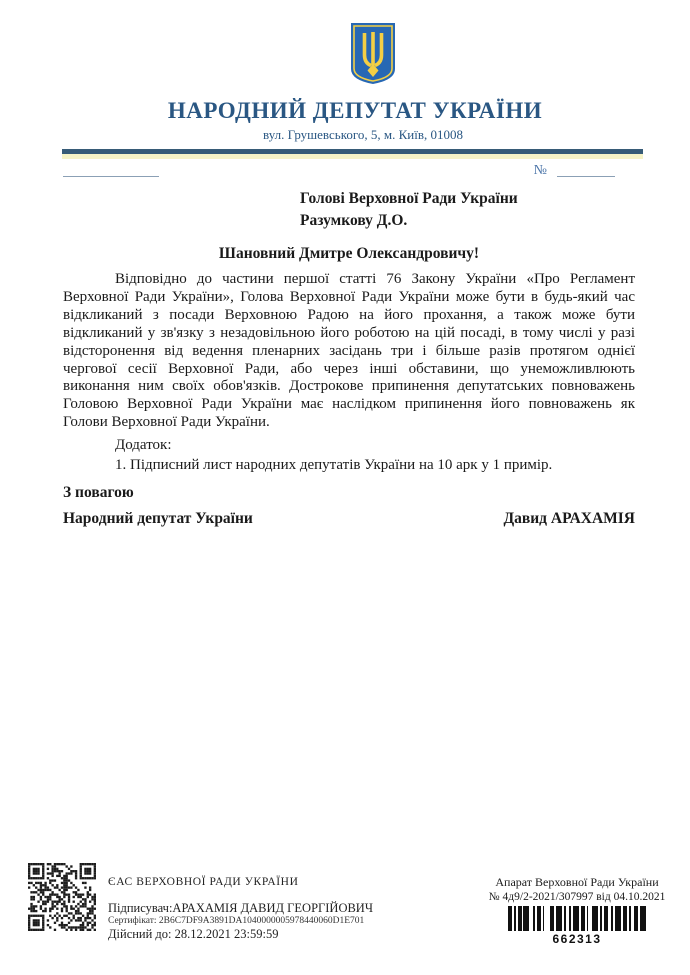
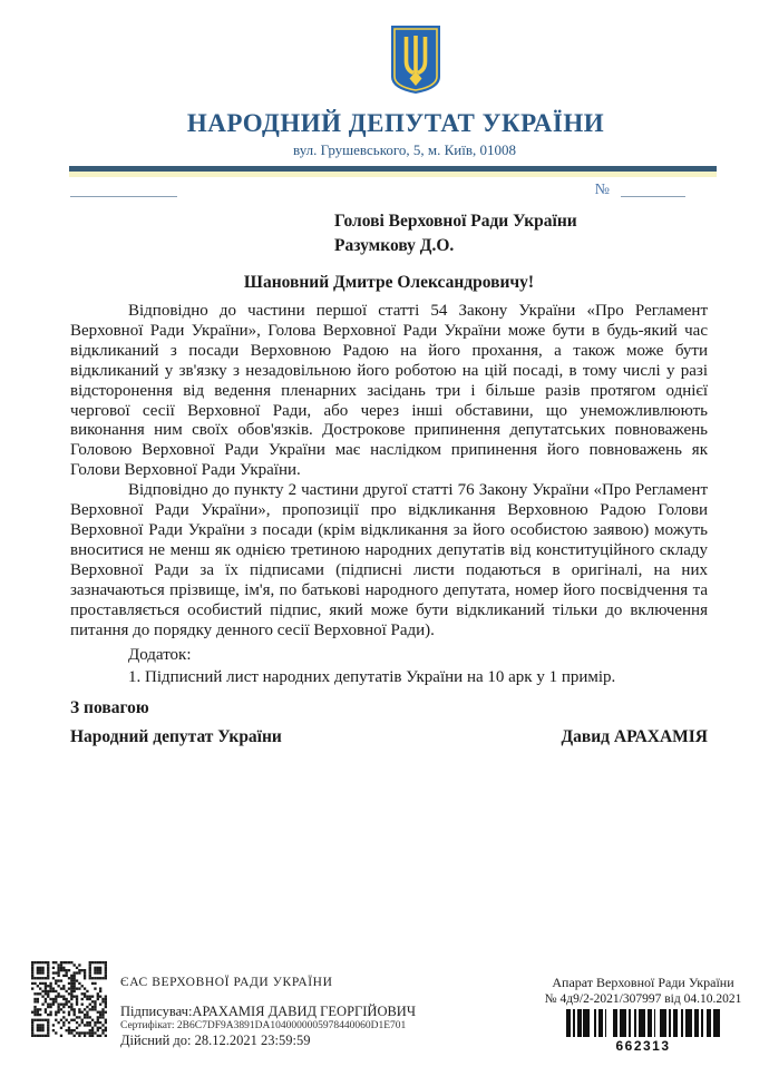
  НАРОДНИЙ ДЕПУТАТ УКРАЇНИ
  вул. Грушевського, 5, м. Київ, 01008
  №
  Голові Верховної Ради України
  Разумкову Д.О.
  Шановний Дмитре Олександровичу!
- Відповідно до частини першої статті 76 Закону України «Про Регламент Верховної Ради України», Голова Верховної Ради України може бути в будь-який час відкликаний з посади Верховною Радою на його прохання, а також може бути відкликаний у зв'язку з незадовільною його роботою на цій посаді, в тому числі у разі відсторонення від ведення пленарних засідань три і більше разів протягом однієї чергової сесії Верховної Ради, або через інші обставини, що унеможливлюють виконання ним своїх обов'язків. Дострокове припинення депутатських повноважень Головою Верховної Ради України має наслідком припинення його повноважень як Голови Верховної Ради України.
+ Відповідно до частини першої статті 54 Закону України «Про Регламент Верховної Ради України», Голова Верховної Ради України може бути в будь-який час відкликаний з посади Верховною Радою на його прохання, а також може бути відкликаний у зв'язку з незадовільною його роботою на цій посаді, в тому числі у разі відсторонення від ведення пленарних засідань три і більше разів протягом однієї чергової сесії Верховної Ради, або через інші обставини, що унеможливлюють виконання ним своїх обов'язків. Дострокове припинення депутатських повноважень Головою Верховної Ради України має наслідком припинення його повноважень як Голови Верховної Ради України.
+ Відповідно до пункту 2 частини другої статті 76 Закону України «Про Регламент Верховної Ради України», пропозиції про відкликання Верховною Радою Голови Верховної Ради України з посади (крім відкликання за його особистою заявою) можуть вноситися не менш як однією третиною народних депутатів від конституційного складу Верховної Ради за їх підписами (підписні листи подаються в оригіналі, на них зазначаються прізвище, ім'я, по батькові народного депутата, номер його посвідчення та проставляється особистий підпис, який може бути відкликаний тільки до включення питання до порядку денного сесії Верховної Ради).
  Додаток:
  1. Підписний лист народних депутатів України на 10 арк у 1 примір.
  З повагою
  Народний депутат України
  Давид АРАХАМІЯ
  ЄАС ВЕРХОВНОЇ РАДИ УКРАЇНИ
  Підписувач:АРАХАМІЯ ДАВИД ГЕОРГІЙОВИЧ
  Сертифікат: 2B6C7DF9A3891DA1040000005978440060D1E701
  Дійсний до: 28.12.2021 23:59:59
  Апарат Верховної Ради України
  № 4д9/2-2021/307997 від 04.10.2021
  662313
